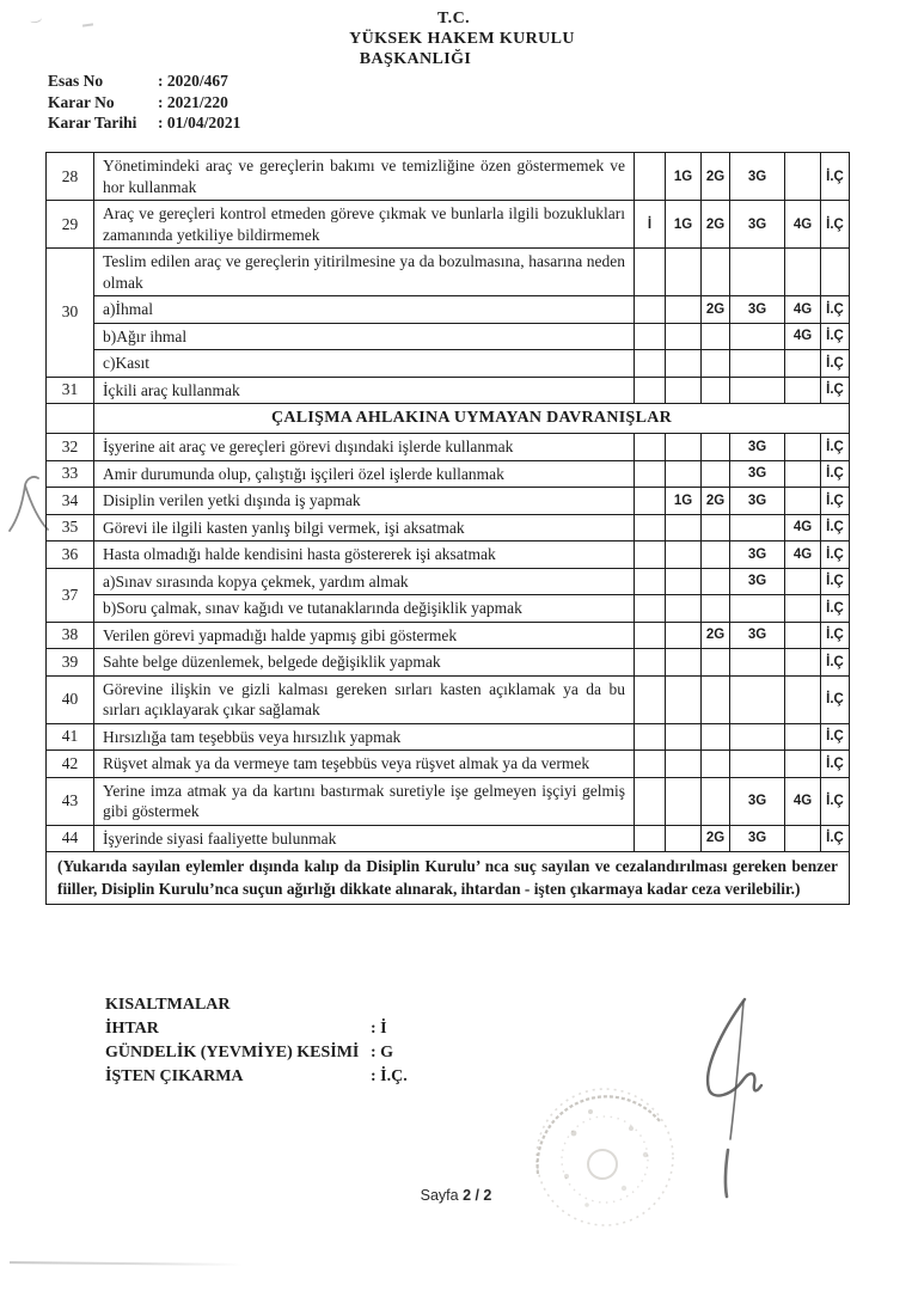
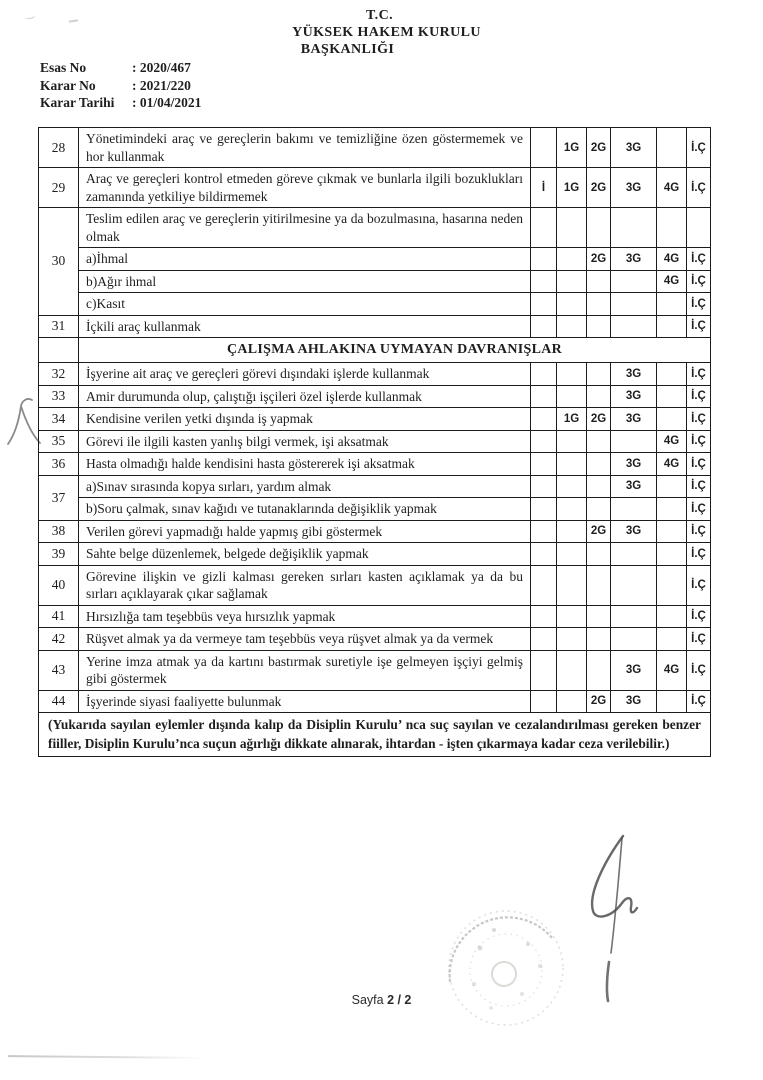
  T.C.
  YÜKSEK HAKEM KURULU
  BAŞKANLIĞI
  Esas No : 2020/467
  Karar No : 2021/220
  Karar Tarihi : 01/04/2021
  28	Yönetimindeki araç ve gereçlerin bakımı ve temizliğine özen göstermemek ve hor kullanmak		1G	2G	3G		İ.Ç
  29	Araç ve gereçleri kontrol etmeden göreve çıkmak ve bunlarla ilgili bozuklukları zamanında yetkiliye bildirmemek	İ	1G	2G	3G	4G	İ.Ç
  30	Teslim edilen araç ve gereçlerin yitirilmesine ya da bozulmasına, hasarına neden olmak
  a)İhmal			2G	3G	4G	İ.Ç
  b)Ağır ihmal					4G	İ.Ç
  c)Kasıt						İ.Ç
  31	İçkili araç kullanmak						İ.Ç
  	ÇALIŞMA AHLAKINA UYMAYAN DAVRANIŞLAR
  32	İşyerine ait araç ve gereçleri görevi dışındaki işlerde kullanmak				3G		İ.Ç
  33	Amir durumunda olup, çalıştığı işçileri özel işlerde kullanmak				3G		İ.Ç
- 34	Disiplin verilen yetki dışında iş yapmak		1G	2G	3G		İ.Ç
+ 34	Kendisine verilen yetki dışında iş yapmak		1G	2G	3G		İ.Ç
  35	Görevi ile ilgili kasten yanlış bilgi vermek, işi aksatmak					4G	İ.Ç
  36	Hasta olmadığı halde kendisini hasta göstererek işi aksatmak				3G	4G	İ.Ç
- 37	a)Sınav sırasında kopya çekmek, yardım almak				3G		İ.Ç
+ 37	a)Sınav sırasında kopya sırları, yardım almak				3G		İ.Ç
  b)Soru çalmak, sınav kağıdı ve tutanaklarında değişiklik yapmak						İ.Ç
  38	Verilen görevi yapmadığı halde yapmış gibi göstermek			2G	3G		İ.Ç
  39	Sahte belge düzenlemek, belgede değişiklik yapmak						İ.Ç
  40	Görevine ilişkin ve gizli kalması gereken sırları kasten açıklamak ya da bu sırları açıklayarak çıkar sağlamak						İ.Ç
  41	Hırsızlığa tam teşebbüs veya hırsızlık yapmak						İ.Ç
  42	Rüşvet almak ya da vermeye tam teşebbüs veya rüşvet almak ya da vermek						İ.Ç
  43	Yerine imza atmak ya da kartını bastırmak suretiyle işe gelmeyen işçiyi gelmiş gibi göstermek				3G	4G	İ.Ç
  44	İşyerinde siyasi faaliyette bulunmak			2G	3G		İ.Ç
  (Yukarıda sayılan eylemler dışında kalıp da Disiplin Kurulu’ nca suç sayılan ve cezalandırılması gereken benzer fiiller, Disiplin Kurulu’nca suçun ağırlığı dikkate alınarak, ihtardan - işten çıkarmaya kadar ceza verilebilir.)
- KISALTMALAR
- İHTAR : İ
- GÜNDELİK (YEVMİYE) KESİMİ : G
- İŞTEN ÇIKARMA : İ.Ç.
  Sayfa 2 / 2
